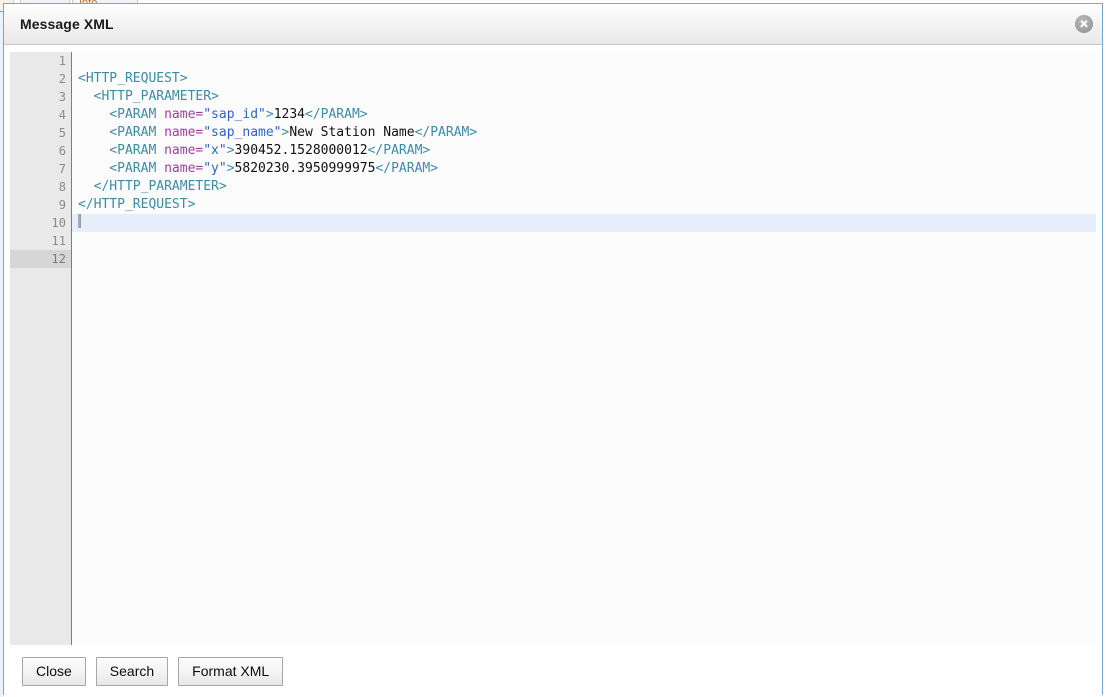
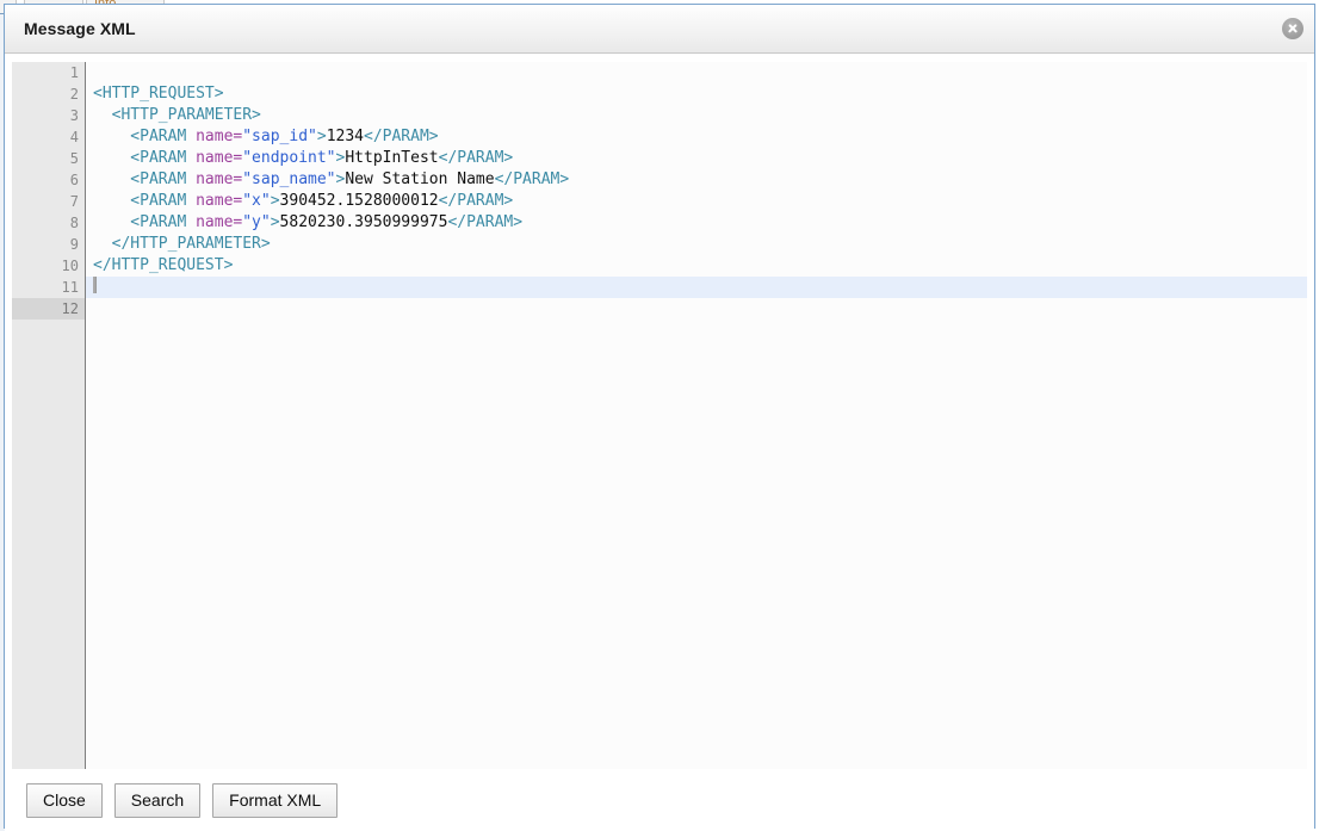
  Message XML
  1
  2
  3
  4
  5
  6
  7
  8
  9
  10
  11
  12
  <HTTP_REQUEST>
  <HTTP_PARAMETER>
  <PARAM name="sap_id">1234</PARAM>
+ <PARAM name="endpoint">HttpInTest</PARAM>
  <PARAM name="sap_name">New Station Name</PARAM>
  <PARAM name="x">390452.1528000012</PARAM>
  <PARAM name="y">5820230.3950999975</PARAM>
  </HTTP_PARAMETER>
  </HTTP_REQUEST>
  Close
  Search
  Format XML
